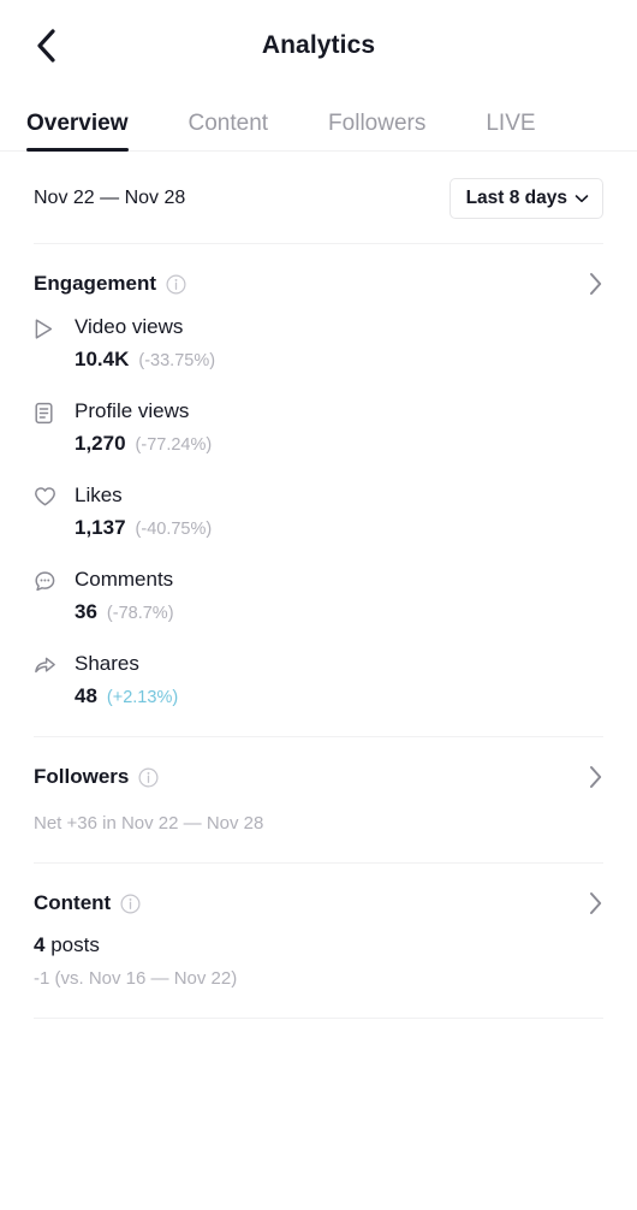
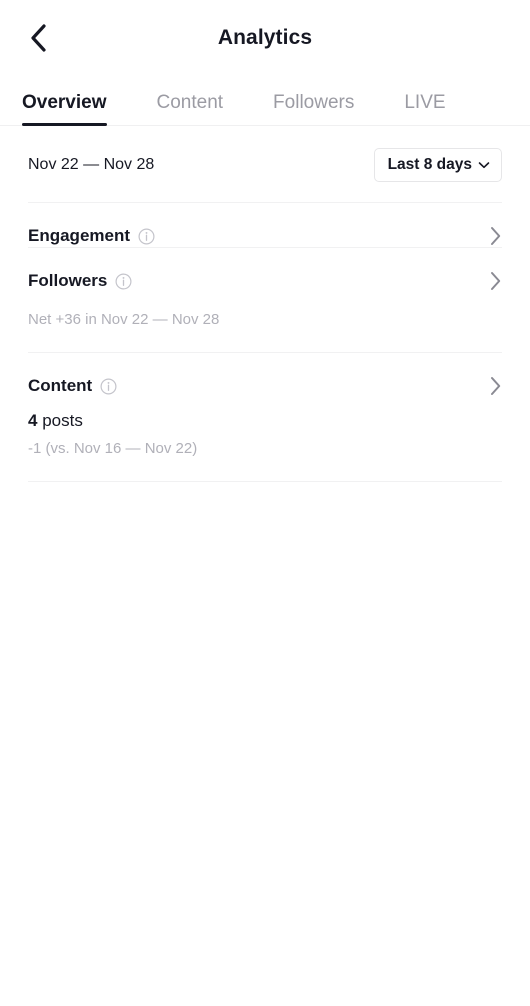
  Analytics
  Overview
  Content
  Followers
  LIVE
  Nov 22 — Nov 28
  Last 8 days
  Engagement
- Video views
- 10.4K
- (-33.75%)
- Profile views
- 1,270
- (-77.24%)
- Likes
- 1,137
- (-40.75%)
- Comments
- 36
- (-78.7%)
- Shares
- 48
- (+2.13%)
  Followers
  Net +36 in Nov 22 — Nov 28
  Content
  4 posts
  -1 (vs. Nov 16 — Nov 22)
